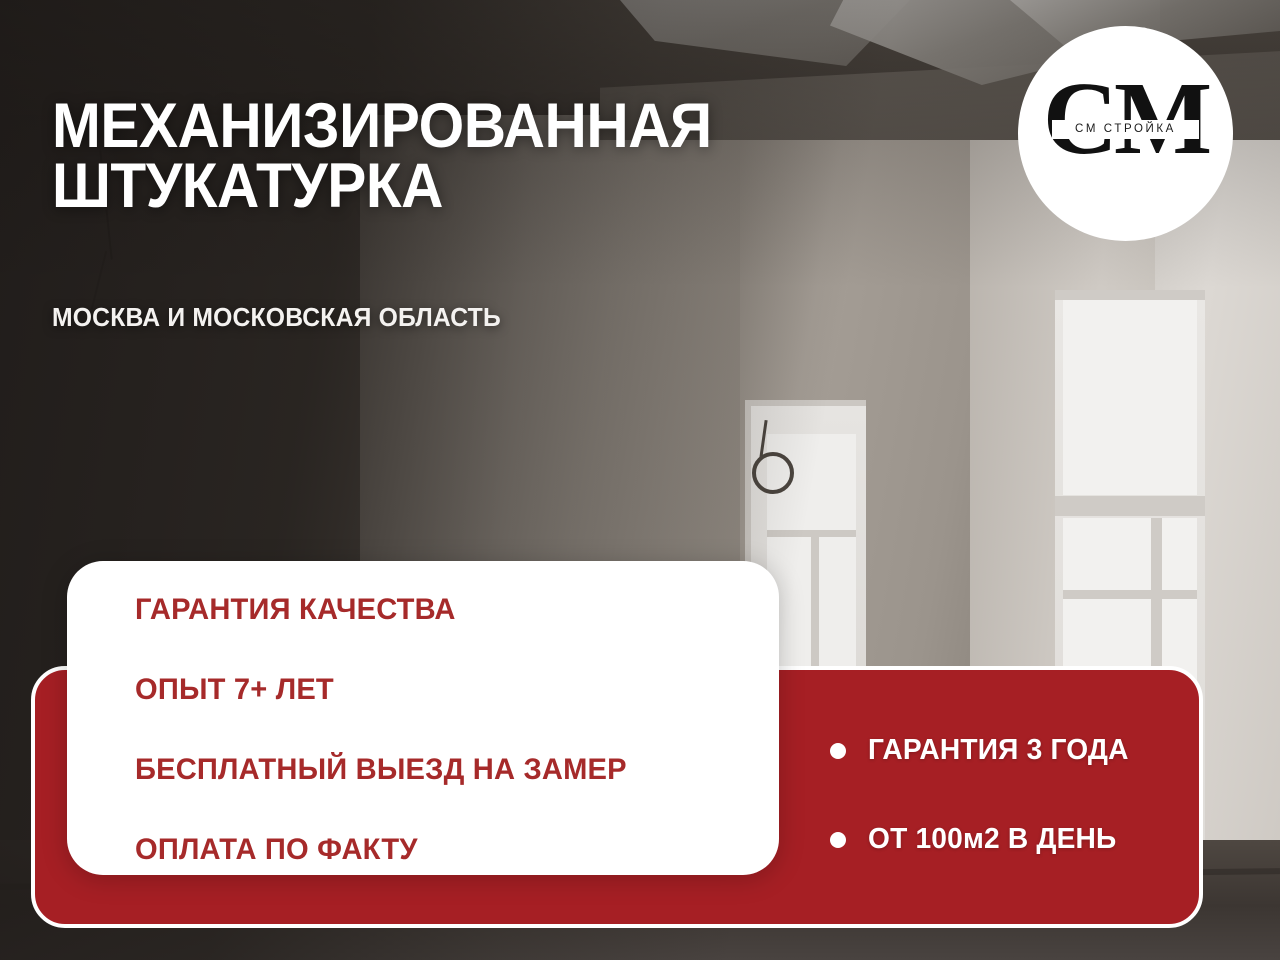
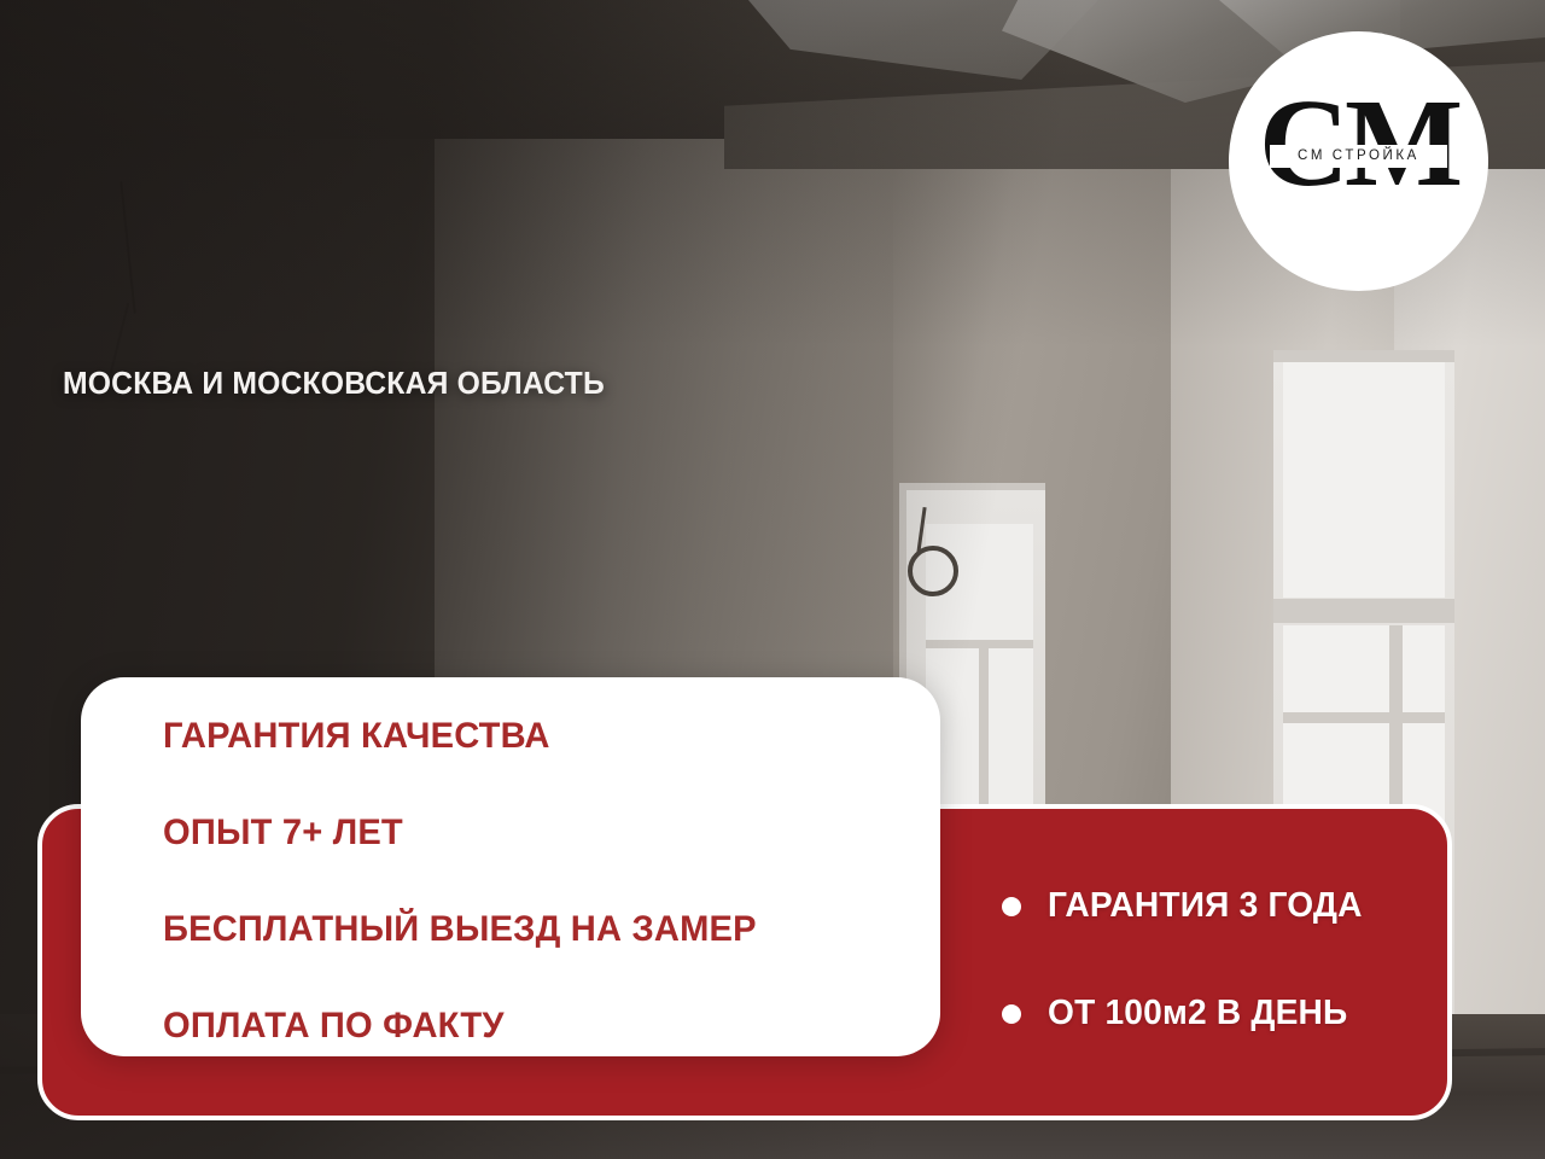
- МЕХАНИЗИРОВАННАЯ
- ШТУКАТУРКА
  МОСКВА И МОСКОВСКАЯ ОБЛАСТЬ
  CM
  СМ СТРОЙКА
  ГАРАНТИЯ 3 ГОДА
  ОТ 100м2 В ДЕНЬ
  ГАРАНТИЯ КАЧЕСТВА
  ОПЫТ 7+ ЛЕТ
  БЕСПЛАТНЫЙ ВЫЕЗД НА ЗАМЕР
  ОПЛАТА ПО ФАКТУ
